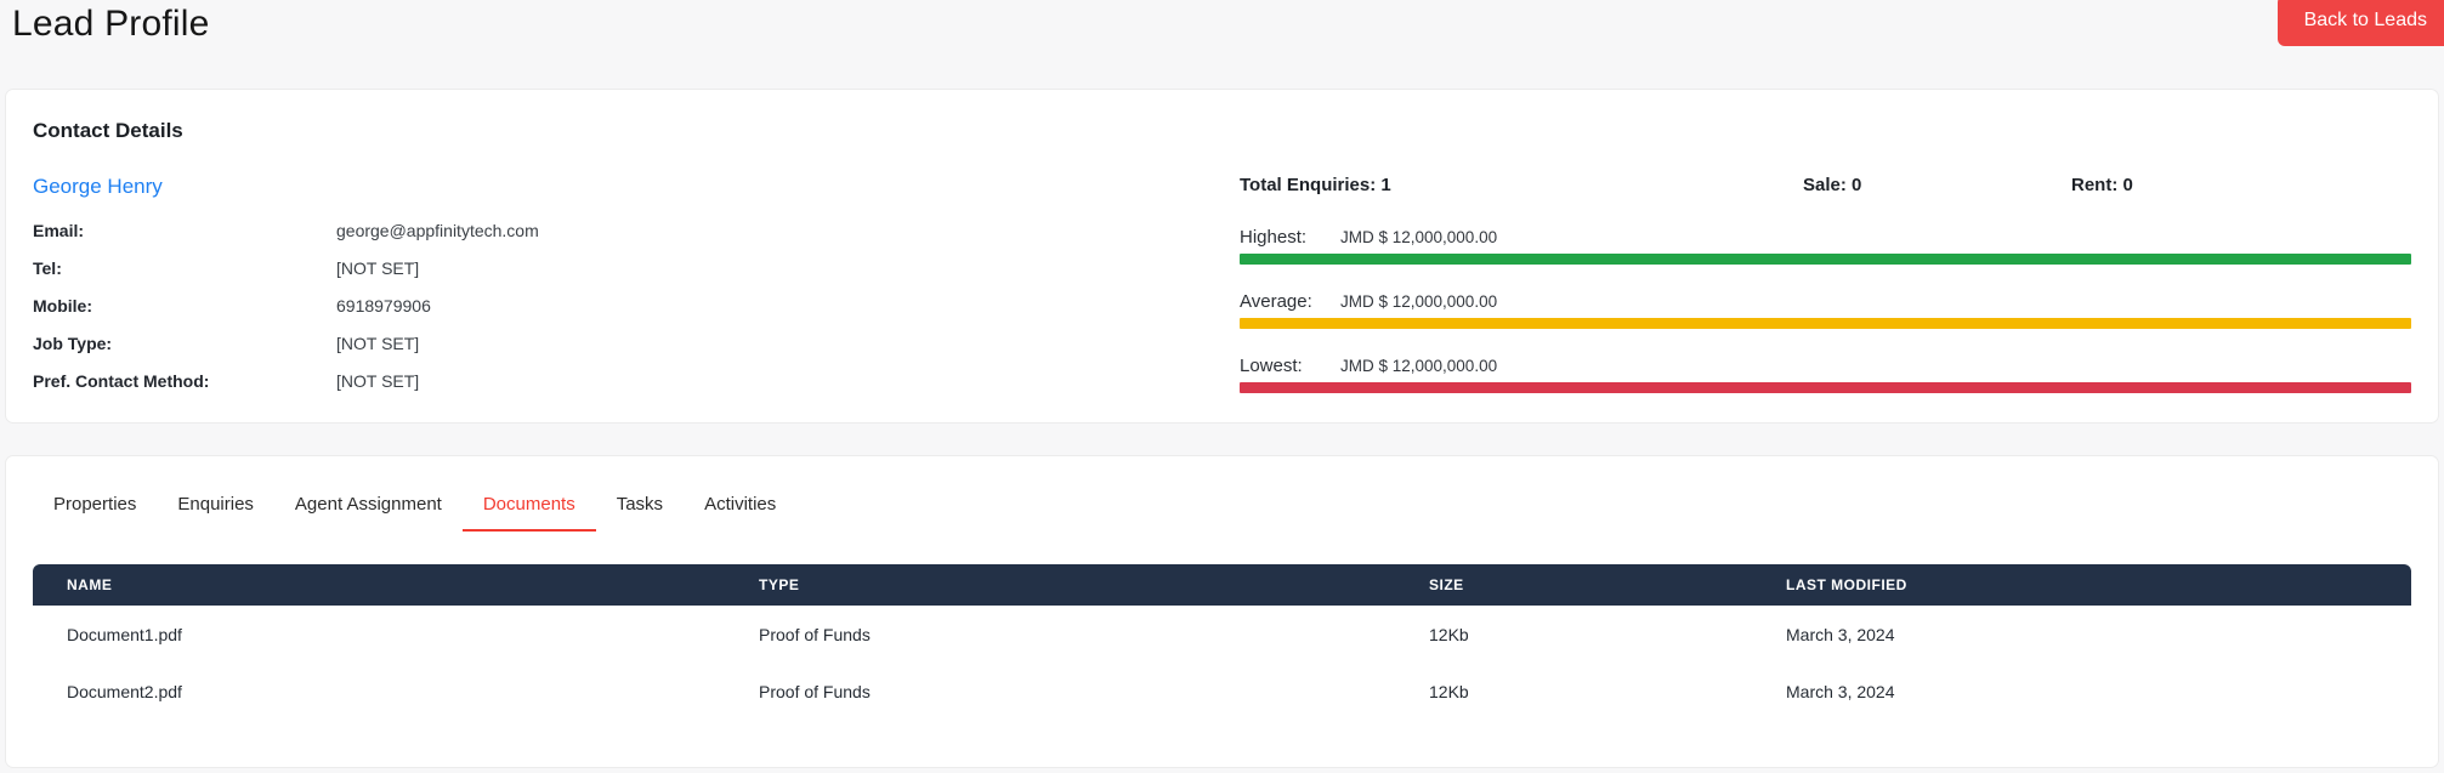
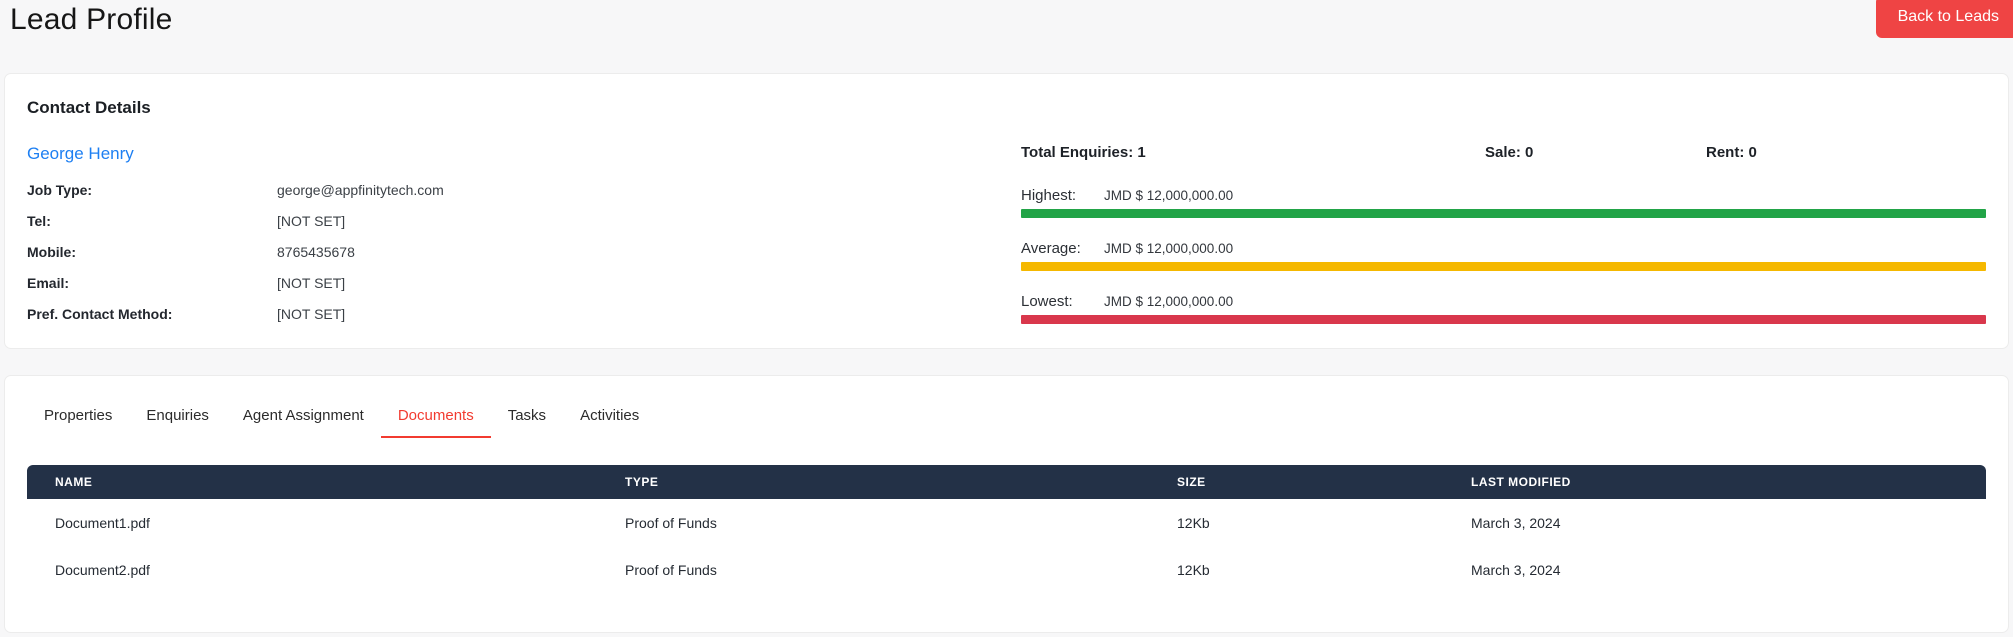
  Lead Profile
  Back to Leads
  Contact Details
  George Henry
- Email:
+ Job Type:
  george@appfinitytech.com
  Tel:
  [NOT SET]
  Mobile:
- 6918979906
+ 8765435678
- Job Type:
+ Email:
  [NOT SET]
  Pref. Contact Method:
  [NOT SET]
  Total Enquiries: 1
  Sale: 0
  Rent: 0
  Highest:
  JMD $ 12,000,000.00
  Average:
  JMD $ 12,000,000.00
  Lowest:
  JMD $ 12,000,000.00
  Properties
  Enquiries
  Agent Assignment
  Documents
  Tasks
  Activities
  NAME
  TYPE
  SIZE
  LAST MODIFIED
  Document1.pdf
  Proof of Funds
  12Kb
  March 3, 2024
  Document2.pdf
  Proof of Funds
  12Kb
  March 3, 2024
